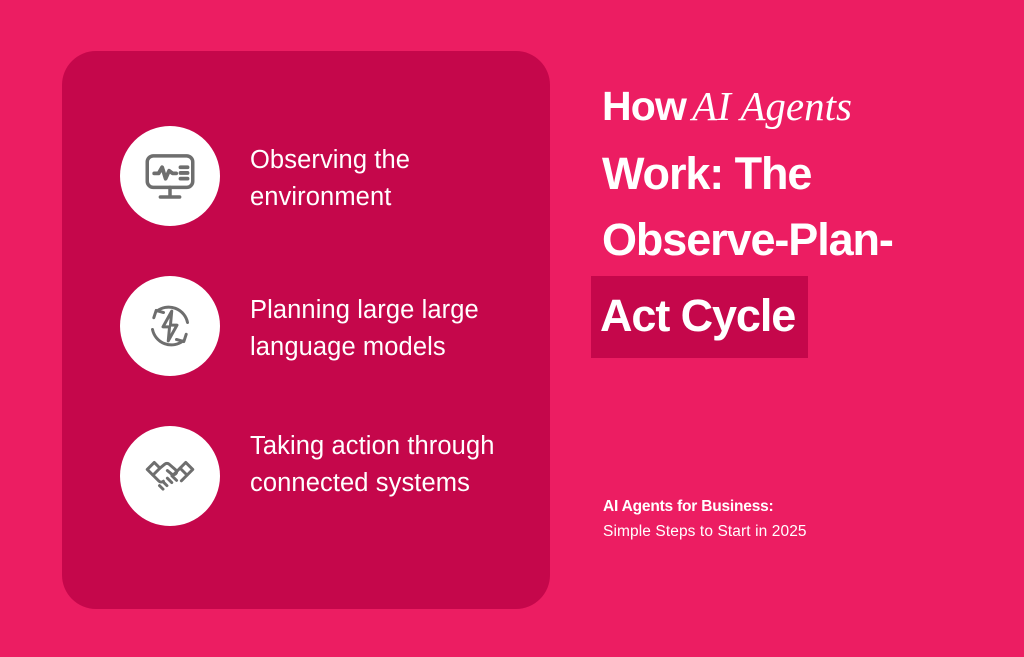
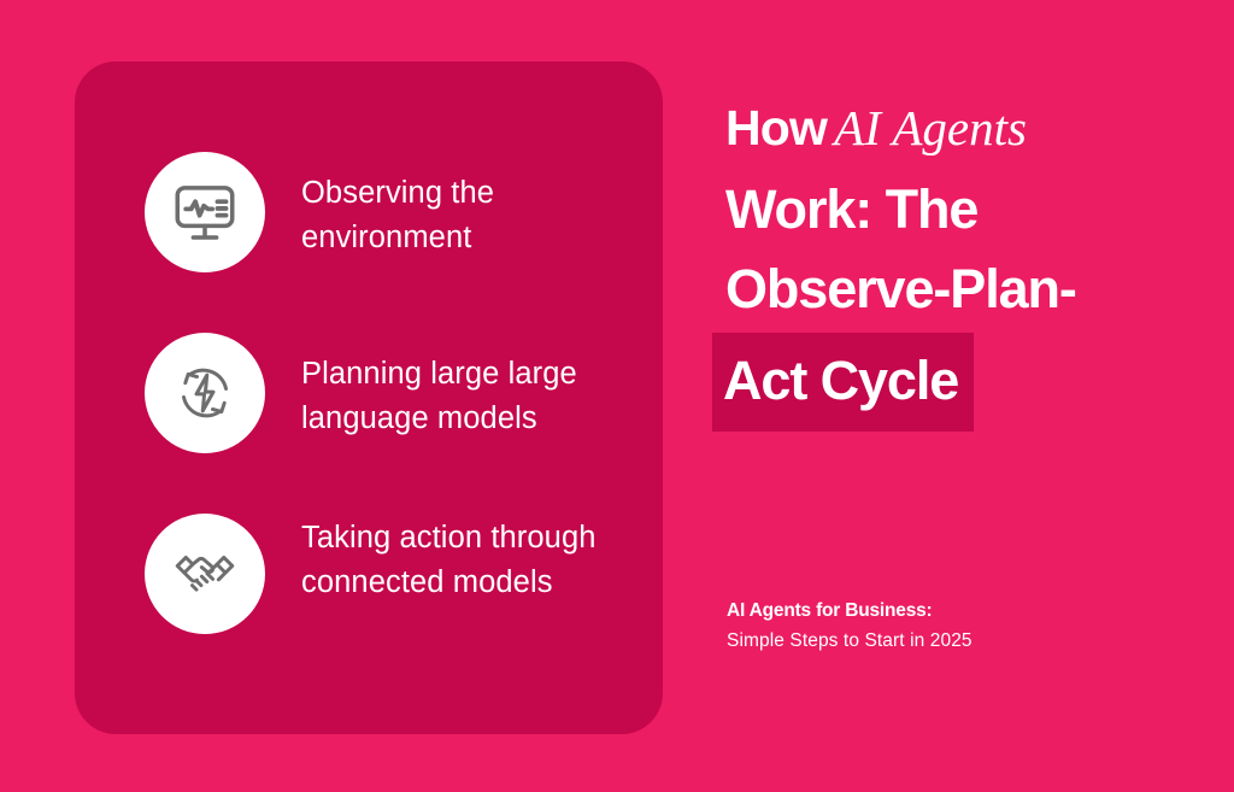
  Observing the environment
  Planning large large language models
- Taking action through connected systems
+ Taking action through connected models
  How AI Agents
  Work: The
  Observe-Plan-
  Act Cycle
  AI Agents for Business:
  Simple Steps to Start in 2025
